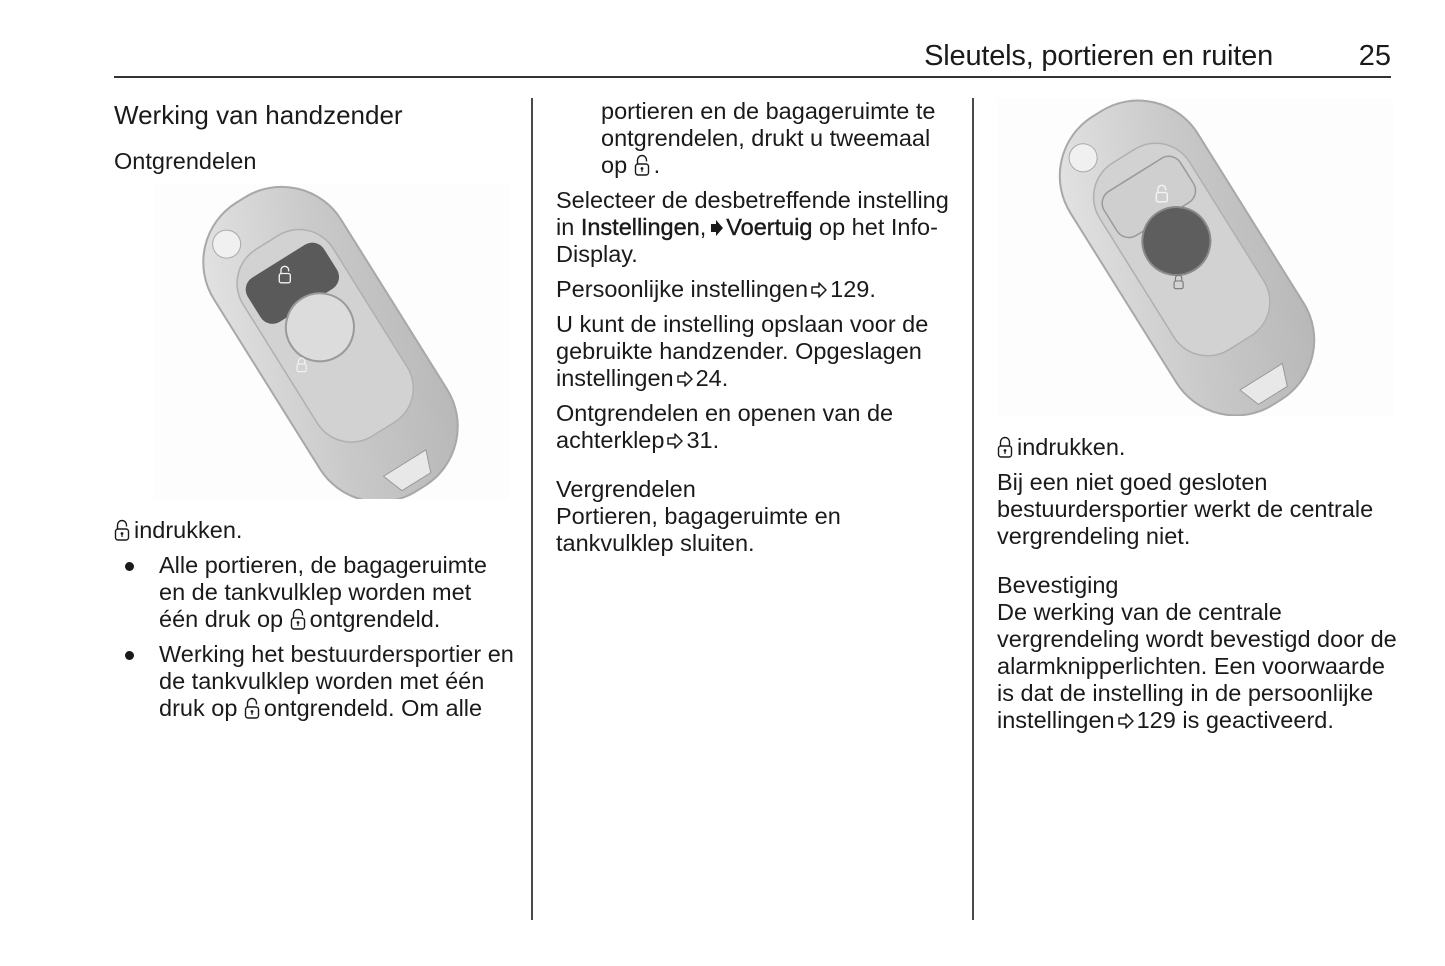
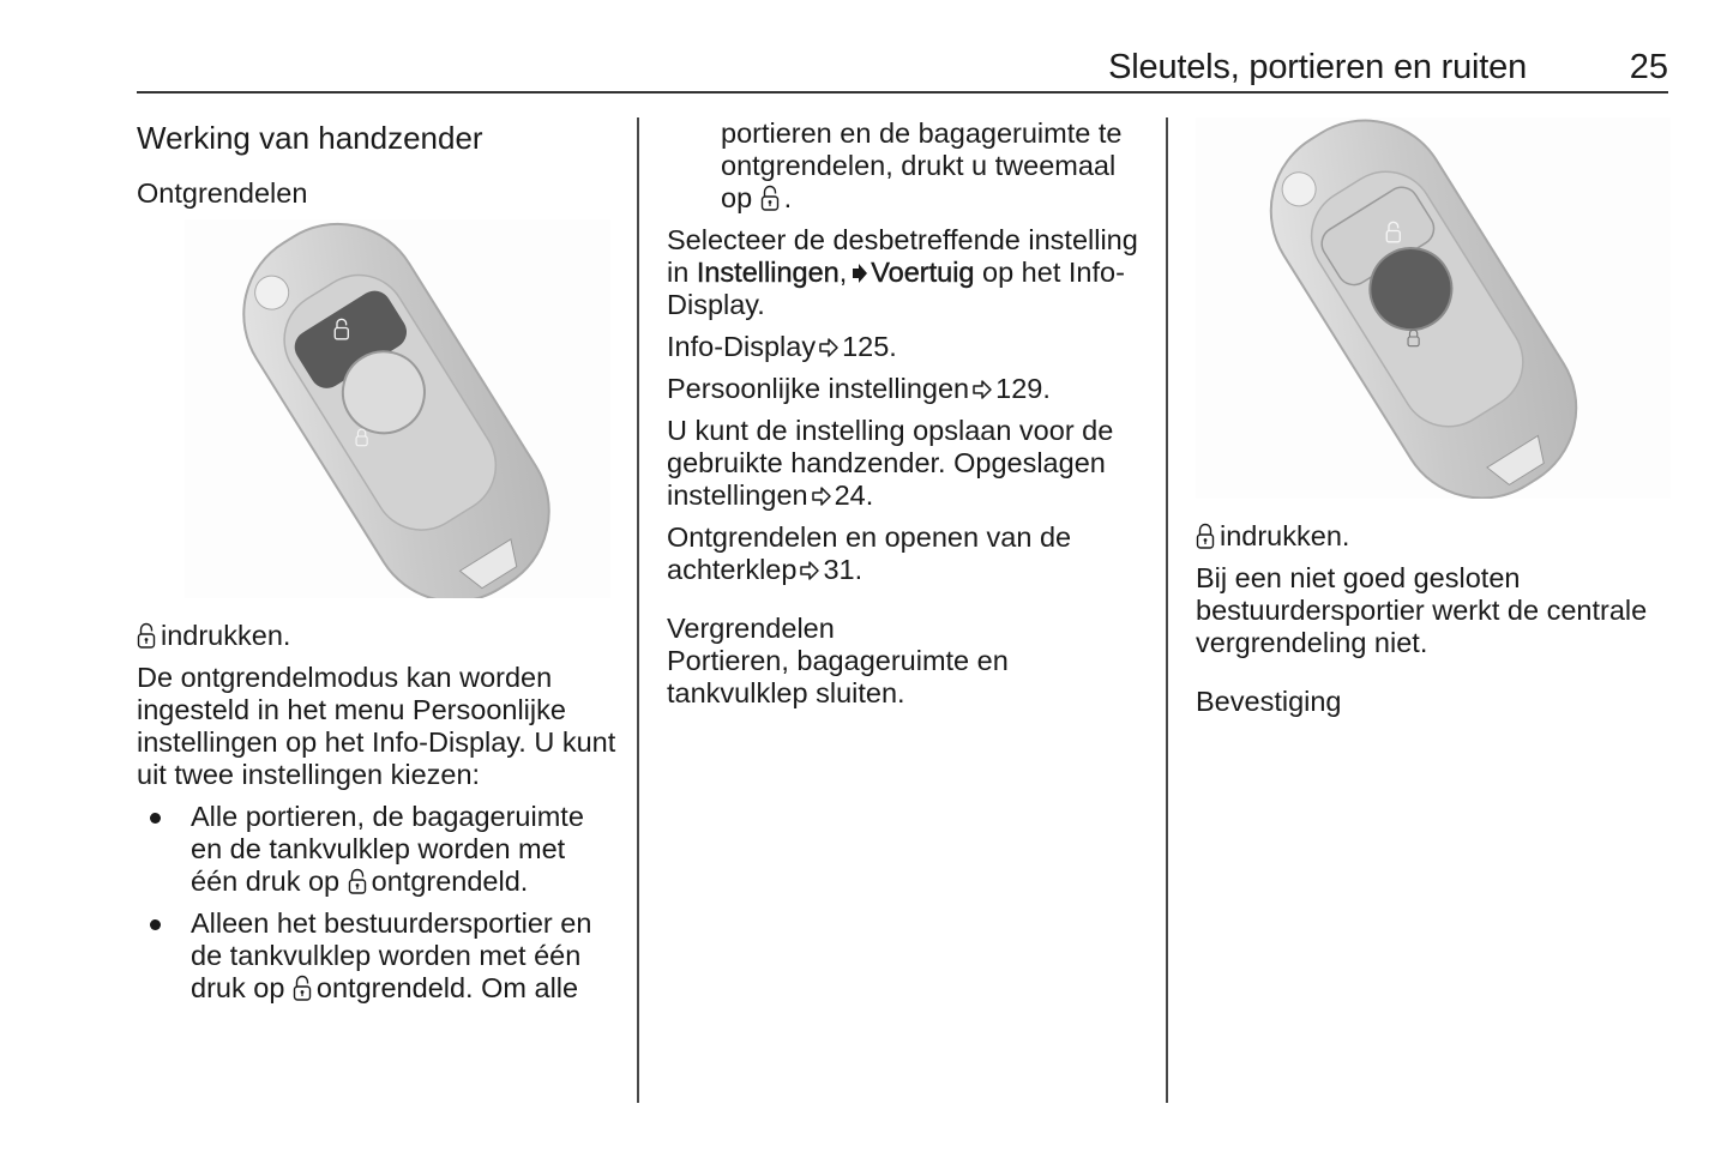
  Sleutels, portieren en ruiten
  25
  Werking van handzender
  Ontgrendelen
  indrukken.
+ De ontgrendelmodus kan worden ingesteld in het menu Persoonlijke instellingen op het Info-Display. U kunt uit twee instellingen kiezen:
  Alle portieren, de bagageruimte en de tankvulklep worden met één druk op ontgrendeld.
- Werking het bestuurdersportier en de tankvulklep worden met één druk op ontgrendeld. Om alle
+ Alleen het bestuurdersportier en de tankvulklep worden met één druk op ontgrendeld. Om alle
  portieren en de bagageruimte te ontgrendelen, drukt u tweemaal op .
  Selecteer de desbetreffende instelling in Instellingen, Voertuig op het Info-Display.
+ Info-Display 125.
  Persoonlijke instellingen 129.
  U kunt de instelling opslaan voor de gebruikte handzender. Opgeslagen instellingen 24.
  Ontgrendelen en openen van de achterklep 31.
  Vergrendelen
  Portieren, bagageruimte en tankvulklep sluiten.
  indrukken.
  Bij een niet goed gesloten bestuurdersportier werkt de centrale vergrendeling niet.
  Bevestiging
- De werking van de centrale vergrendeling wordt bevestigd door de alarmknipperlichten. Een voorwaarde is dat de instelling in de persoonlijke instellingen 129 is geactiveerd.
